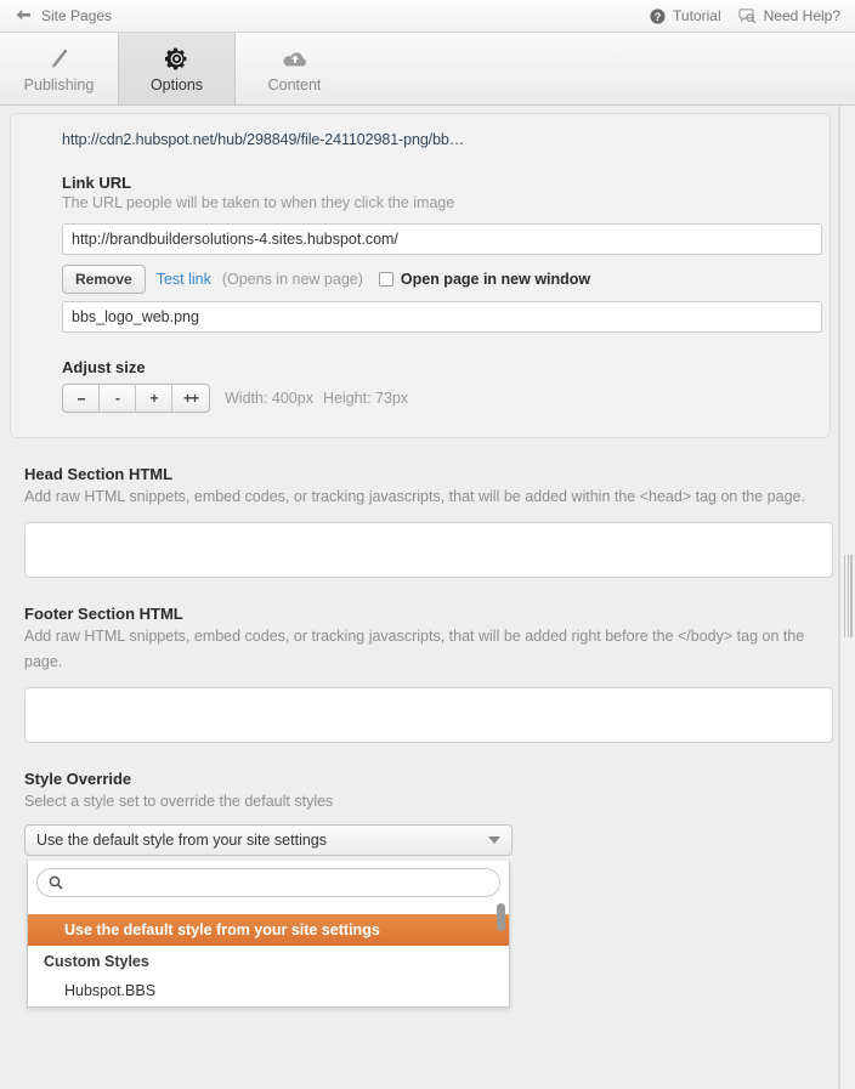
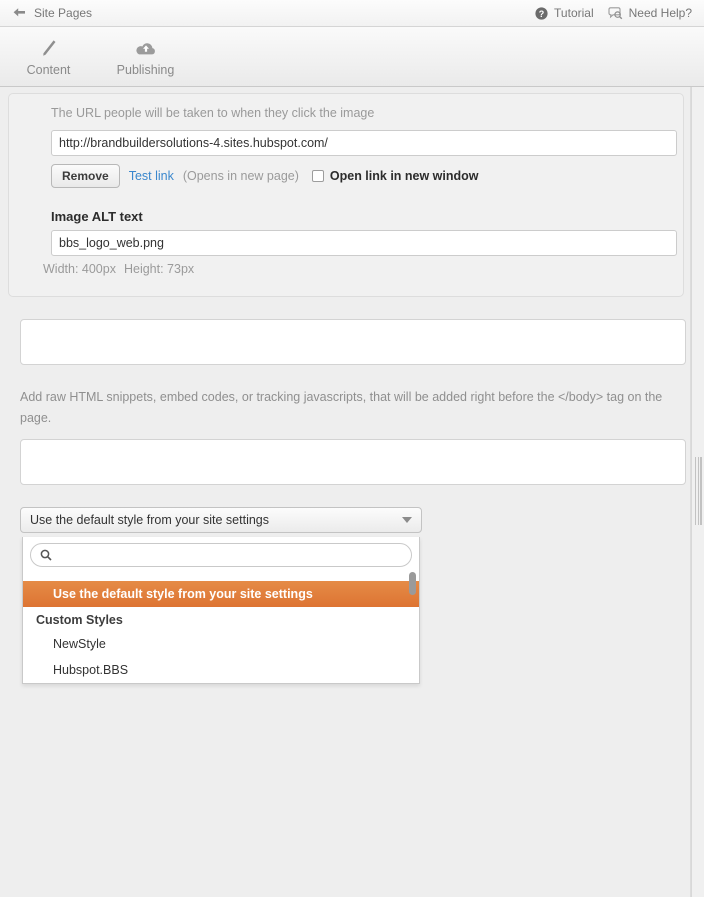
  Site Pages
  ?
  Tutorial
  Need Help?
- Publishing
+ Content
- Options
- Content
+ Publishing
- http://cdn2.hubspot.net/hub/298849/file-241102981-png/bb…
- Link URL
  The URL people will be taken to when they click the image
  http://brandbuildersolutions-4.sites.hubspot.com/
  Remove
  Test link
  (Opens in new page)
- Open page in new window
+ Open link in new window
+ Image ALT text
  bbs_logo_web.png
- Adjust size
- --
- -
- +
- ++
  Width: 400px
  Height: 73px
- Head Section HTML
- Add raw HTML snippets, embed codes, or tracking javascripts, that will be added within the <head> tag on the page.
- Footer Section HTML
  Add raw HTML snippets, embed codes, or tracking javascripts, that will be added right before the </body> tag on the page.
- Style Override
- Select a style set to override the default styles
  Use the default style from your site settings
  Use the default style from your site settings
  Custom Styles
+ NewStyle
  Hubspot.BBS
